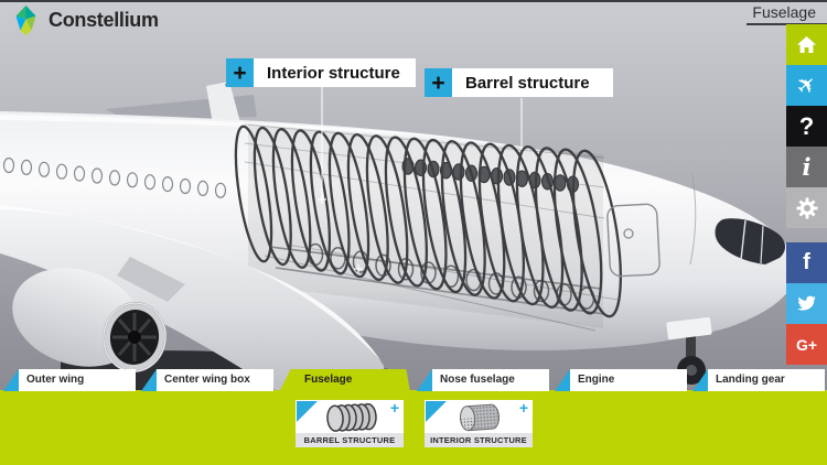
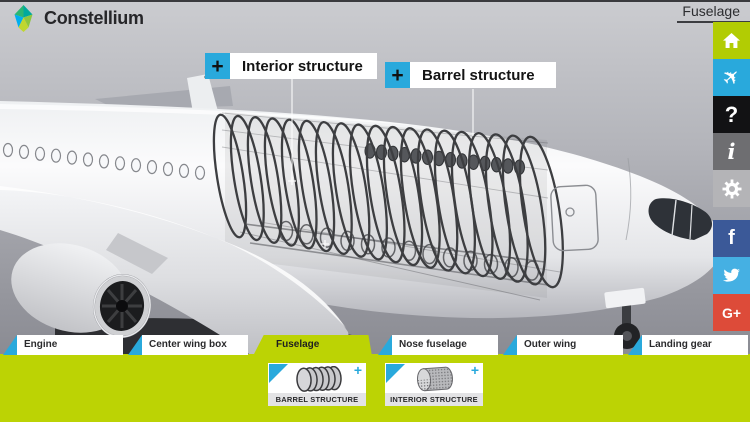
  Constellium
  Fuselage
  ?
  i
  f
  G+
  +
  Interior structure
  +
  Barrel structure
- Outer wing
+ Engine
  Center wing box
  Fuselage
  Nose fuselage
- Engine
+ Outer wing
  Landing gear
  +
  BARREL STRUCTURE
  +
  INTERIOR STRUCTURE
